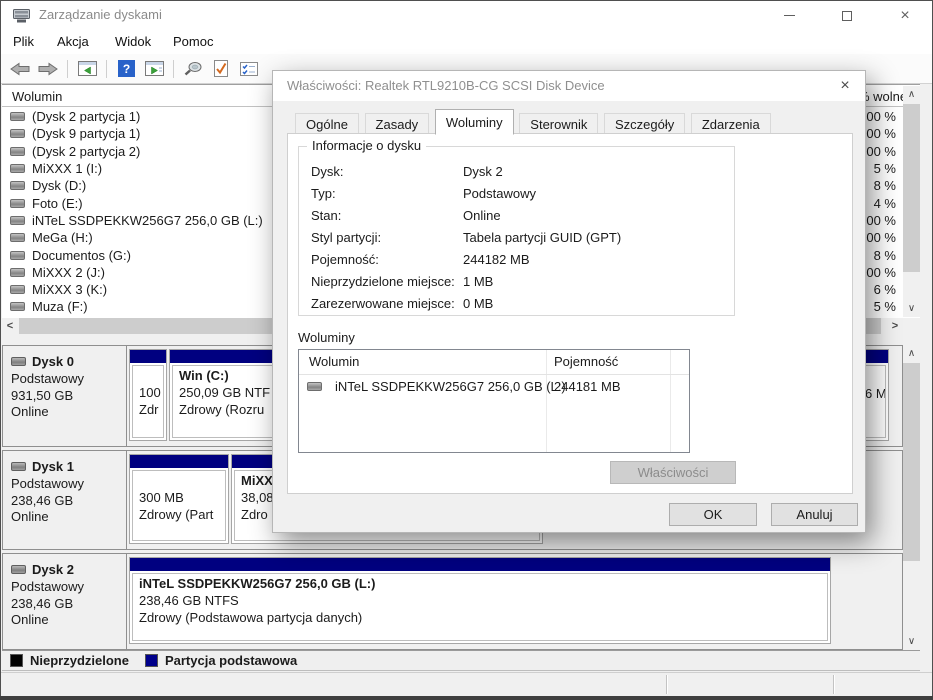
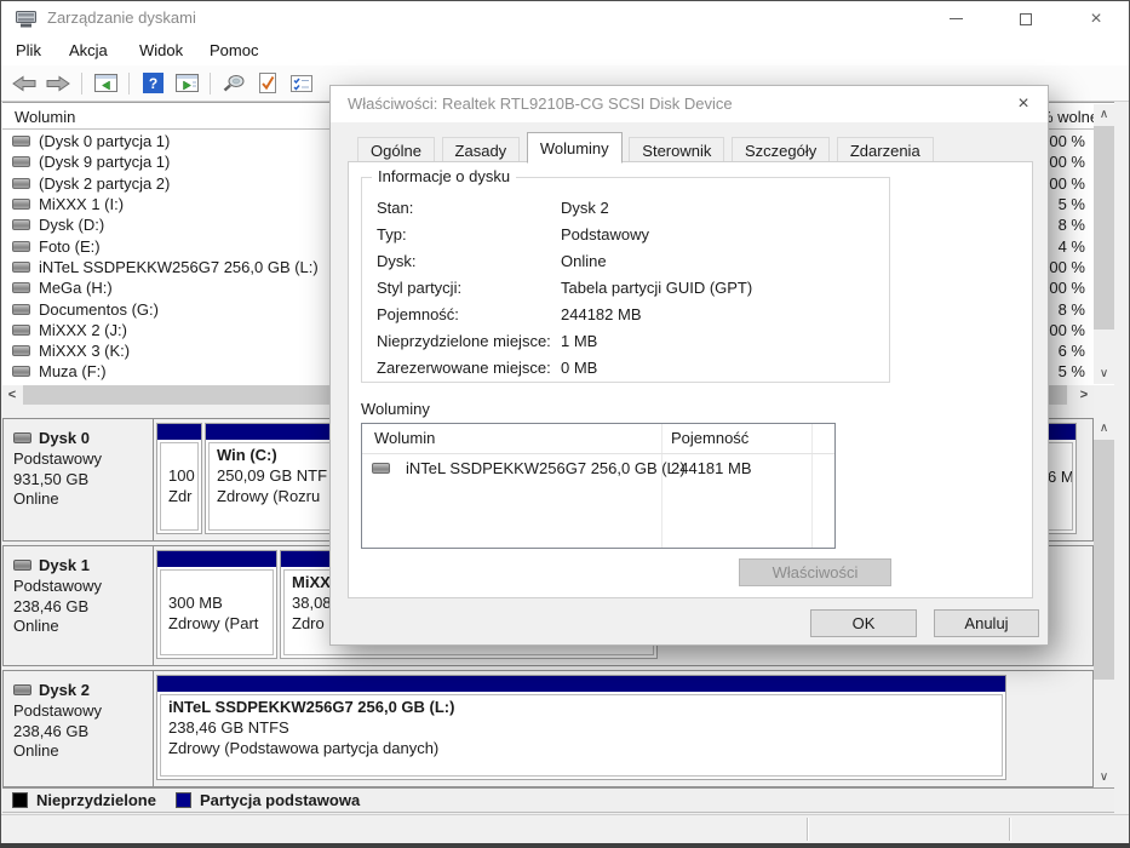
  Zarządzanie dyskami
  ×
  Plik
  Akcja
  Widok
  Pomoc
  ?
  Wolumin
- (Dysk 2 partycja 1)
+ (Dysk 0 partycja 1)
  00 %
  (Dysk 9 partycja 1)
  00 %
  (Dysk 2 partycja 2)
  00 %
  MiXXX 1 (I:)
  5 %
  Dysk (D:)
  8 %
  Foto (E:)
  4 %
  iNTeL SSDPEKKW256G7 256,0 GB (L:)
  00 %
  MeGa (H:)
  00 %
  Documentos (G:)
  8 %
  MiXXX 2 (J:)
  00 %
  MiXXX 3 (K:)
  6 %
  Muza (F:)
  5 %
  ∧
  ∨
  <
  >
  Dysk 0
  Podstawowy
  931,50 GB
  Online
  100
  Zdr
  Win (C:)
  250,09 GB NTF
  Zdrowy (Rozru
  Dysk 1
  Podstawowy
  238,46 GB
  Online
  300 MB
  Zdrowy (Part
  MiXX
  38,08
  Zdro
  Dysk 2
  Podstawowy
  238,46 GB
  Online
  iNTeL SSDPEKKW256G7 256,0 GB (L:)
  238,46 GB NTFS
  Zdrowy (Podstawowa partycja danych)
  ∧
  ∨
  Nieprzydzielone
  Partycja podstawowa
  Właściwości: Realtek RTL9210B-CG SCSI Disk Device
  ×
  Ogólne Zasady Woluminy Sterownik Szczegóły Zdarzenia
  Informacje o dysku
- Dysk:
+ Stan:
  Dysk 2
  Typ:
  Podstawowy
- Stan:
+ Dysk:
  Online
  Styl partycji:
  Tabela partycji GUID (GPT)
  Pojemność:
  244182 MB
  Nieprzydzielone miejsce:
  1 MB
  Zarezerwowane miejsce:
  0 MB
  Woluminy
  Wolumin
  Pojemność
  iNTeL SSDPEKKW256G7 256,0 GB (L:)
  244181 MB
  Właściwości
  OK
  Anuluj
